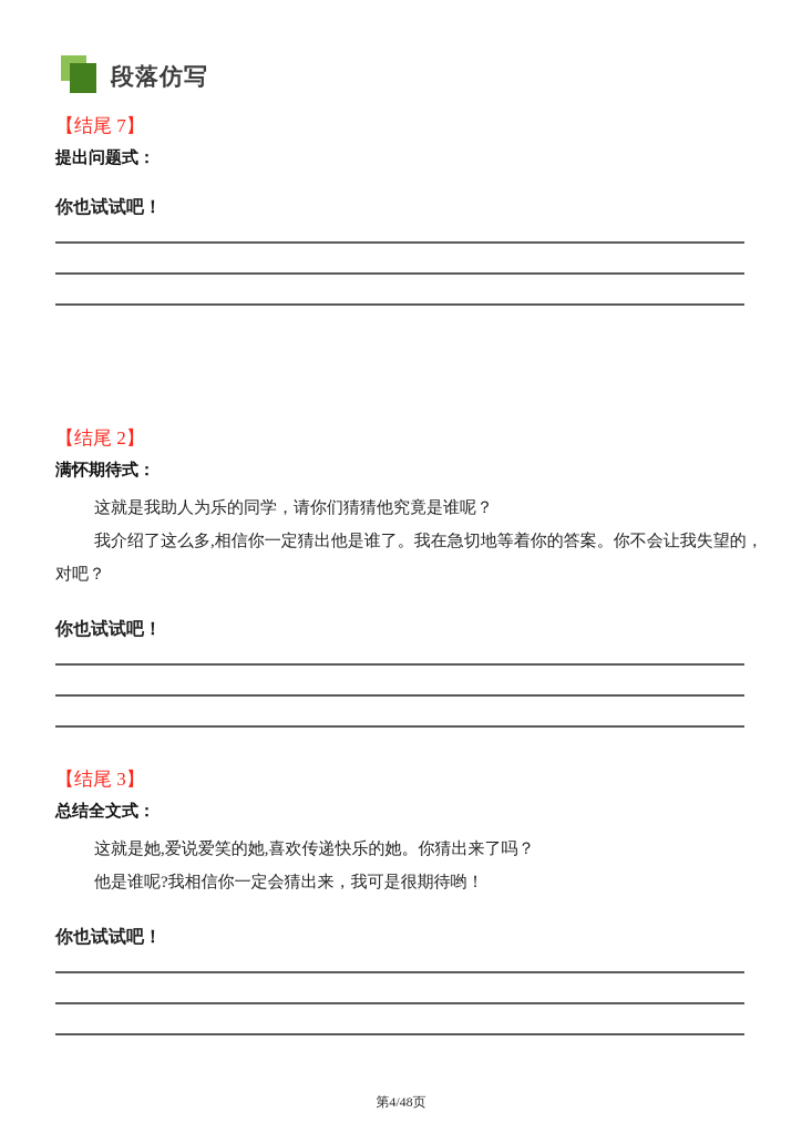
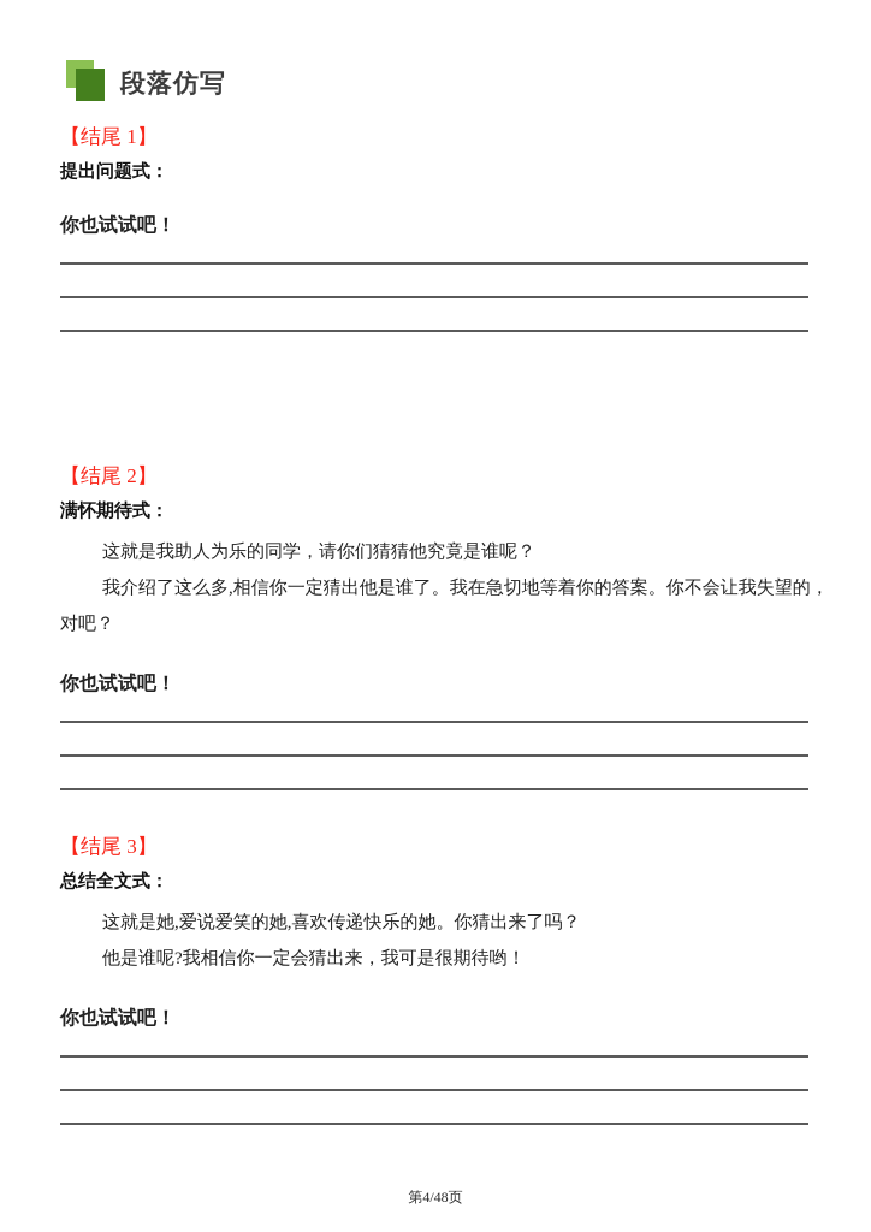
  段落仿写
- 【结尾 7】
+ 【结尾 1】
  提出问题式：
  你也试试吧！
  【结尾 2】
  满怀期待式：
  这就是我助人为乐的同学，请你们猜猜他究竟是谁呢？
  我介绍了这么多,相信你一定猜出他是谁了。我在急切地等着你的答案。你不会让我失望的，对吧？
  你也试试吧！
  【结尾 3】
  总结全文式：
  这就是她,爱说爱笑的她,喜欢传递快乐的她。你猜出来了吗？
  他是谁呢?我相信你一定会猜出来，我可是很期待哟！
  你也试试吧！
  第4/48页
